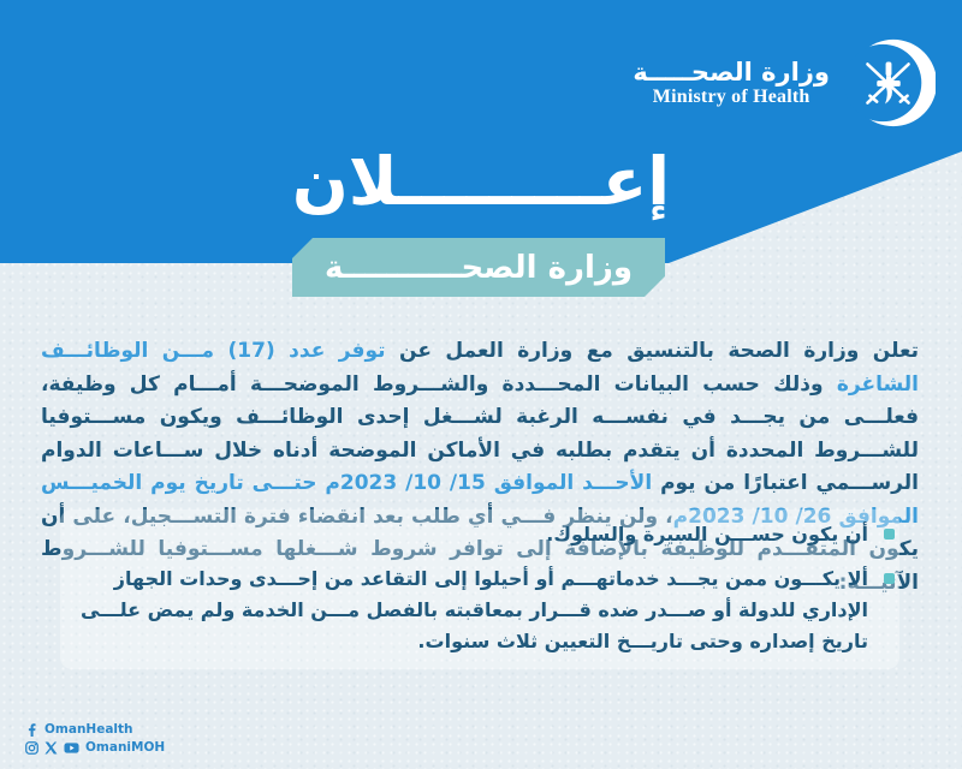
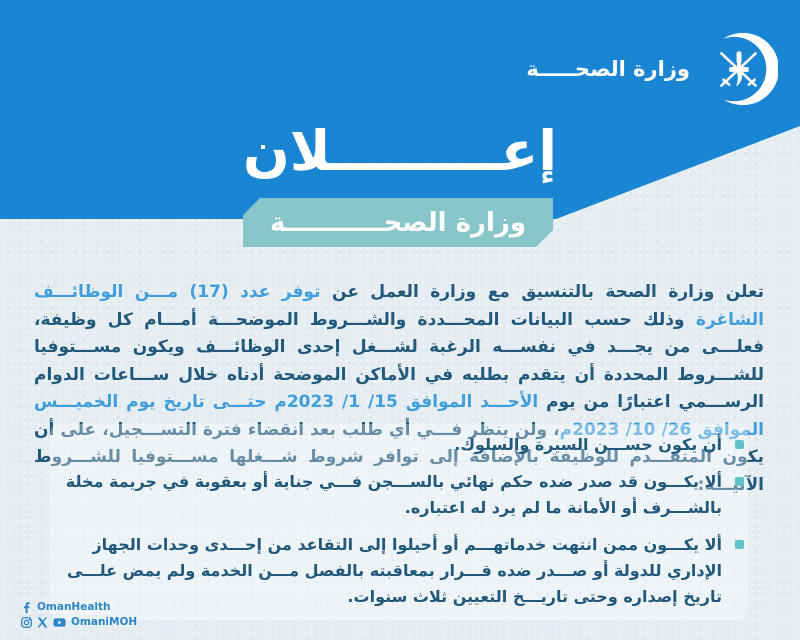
  وزارة الصحـــــة
- Ministry of Health
  إعـــــــــلان
  وزارة الصحـــــــــــة
- تعلن وزارة الصحة بالتنسيق مع وزارة العمل عن توفر عدد (17) مـــن الوظائـــف الشاغرة وذلك حسب البيانات المحـــددة والشـــروط الموضحـــة أمـــام كل وظيفة، فعلـــى من يجـــد في نفســـه الرغبة لشـــغل إحدى الوظائـــف ويكون مســـتوفيا للشـــروط المحددة أن يتقدم بطلبه في الأماكن الموضحة أدناه خلال ســـاعات الدوام الرســـمي اعتبارًا من يوم الأحـــد الموافق 15/ 10/ 2023م حتـــى تاريخ يوم الخميـــس الموافق 26/ 10/ 2023م، ولن ينظر فـــي أي طلب بعد انقضاء فترة التســـجيل، على أن يكون المتقـــدم للوظيفة بالإضافة إلى توافر شروط شـــغلها مســـتوفيا للشـــروط الآـــة:
+ تعلن وزارة الصحة بالتنسيق مع وزارة العمل عن توفر عدد (17) مـــن الوظائـــف الشاغرة وذلك حسب البيانات المحـــددة والشـــروط الموضحـــة أمـــام كل وظيفة، فعلـــى من يجـــد في نفســـه الرغبة لشـــغل إحدى الوظائـــف ويكون مســـتوفيا للشـــروط المحددة أن يتقدم بطلبه في الأماكن الموضحة أدناه خلال ســـاعات الدوام الرســـمي اعتبارًا من يوم الأحـــد الموافق 15/ 1/ 2023م حتـــى تاريخ يوم الخميـــس الموافق 26/ 10/ 2023م، ولن ينظر فـــي أي طلب بعد انقضاء فترة التســـجيل، على أن يكون المتقـــدم للوظيفة بالإضافة إلى توافر شروط شـــغلها مســـتوفيا للشـــروط الآـــة:
  أن يكون حســـن السيرة والسلوك.
+ ألا يكـــون قد صدر ضده حكم نهائي بالســـجن فـــي جناية أو بعقوبة في جريمة مخلة بالشـــرف أو الأمانة ما لم يرد له اعتباره.
- ألا يكـــون ممن يجـــد خدماتهـــم أو أحيلوا إلى التقاعد من إحـــدى وحدات الجهاز الإداري للدولة أو صـــدر ضده قـــرار بمعاقبته بالفصل مـــن الخدمة ولم يمض علـــى تاريخ إصداره وحتى تاريـــخ التعيين ثلاث سنوات.
+ ألا يكـــون ممن انتهت خدماتهـــم أو أحيلوا إلى التقاعد من إحـــدى وحدات الجهاز الإداري للدولة أو صـــدر ضده قـــرار بمعاقبته بالفصل مـــن الخدمة ولم يمض علـــى تاريخ إصداره وحتى تاريـــخ التعيين ثلاث سنوات.
  OmanHealth
  OmaniMOH
